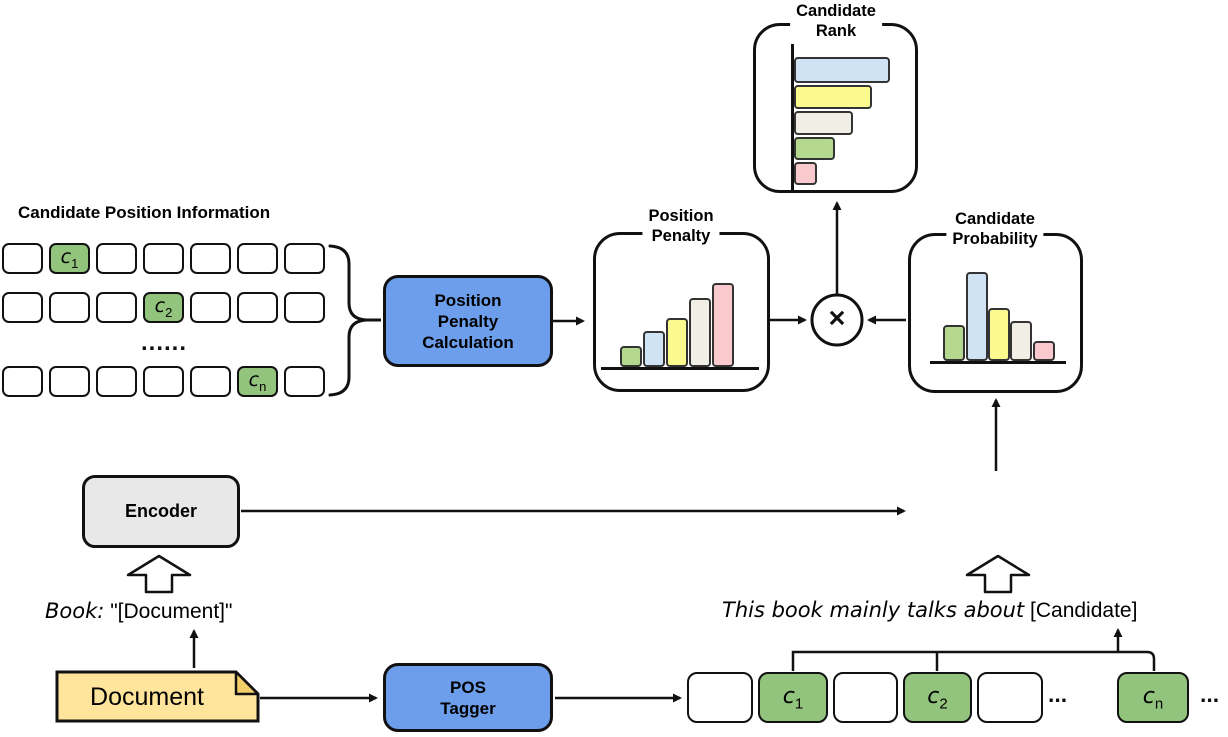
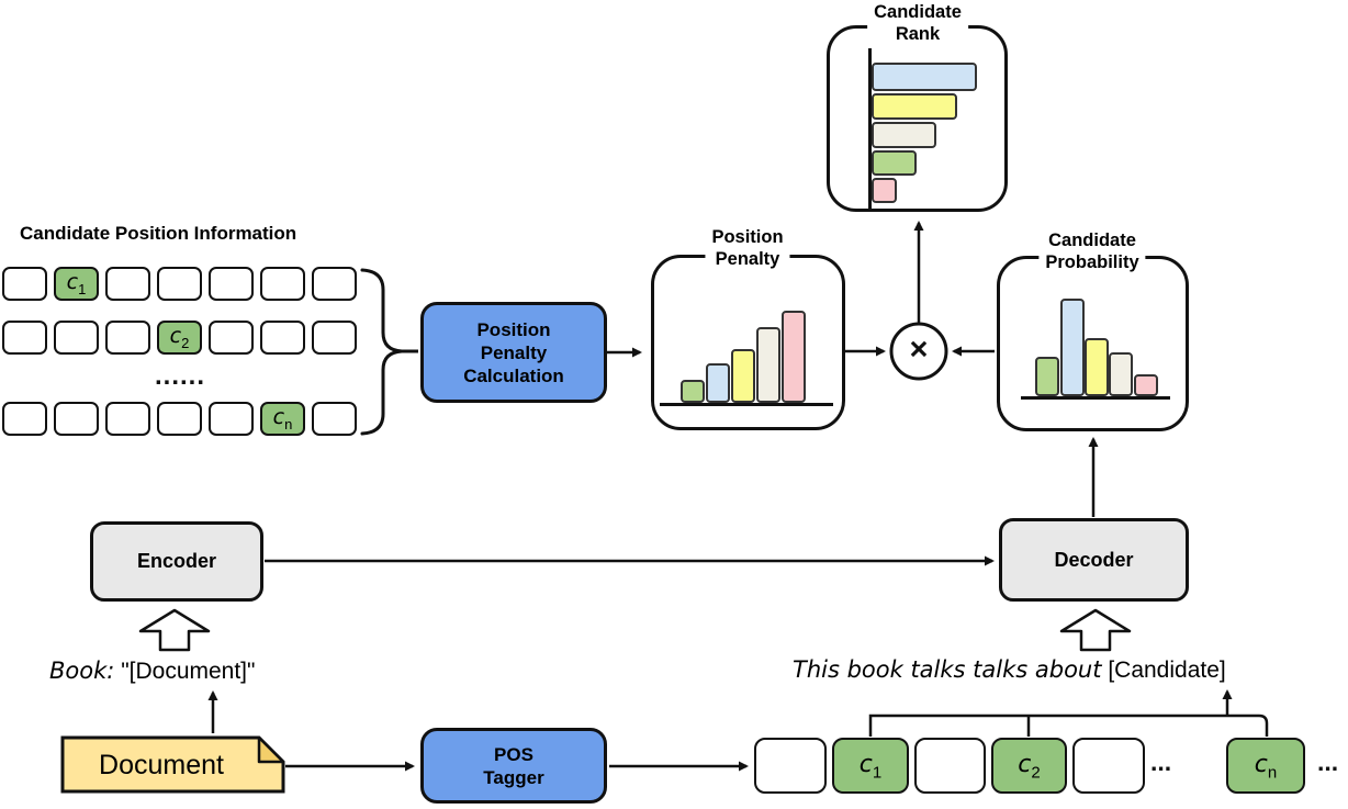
  Candidate Position Information
  c1
  c2
  ......
  cn
  Position
  Penalty
  Calculation
  Candidate
  Rank
  Position
  Penalty
  ×
  Candidate
  Probability
  Encoder
+ Decoder
  Book: "[Document]"
- This book mainly talks about [Candidate]
+ This book talks talks about [Candidate]
  Document
  POS
  Tagger
  c1
  c2
  ...
  cn
  ...
